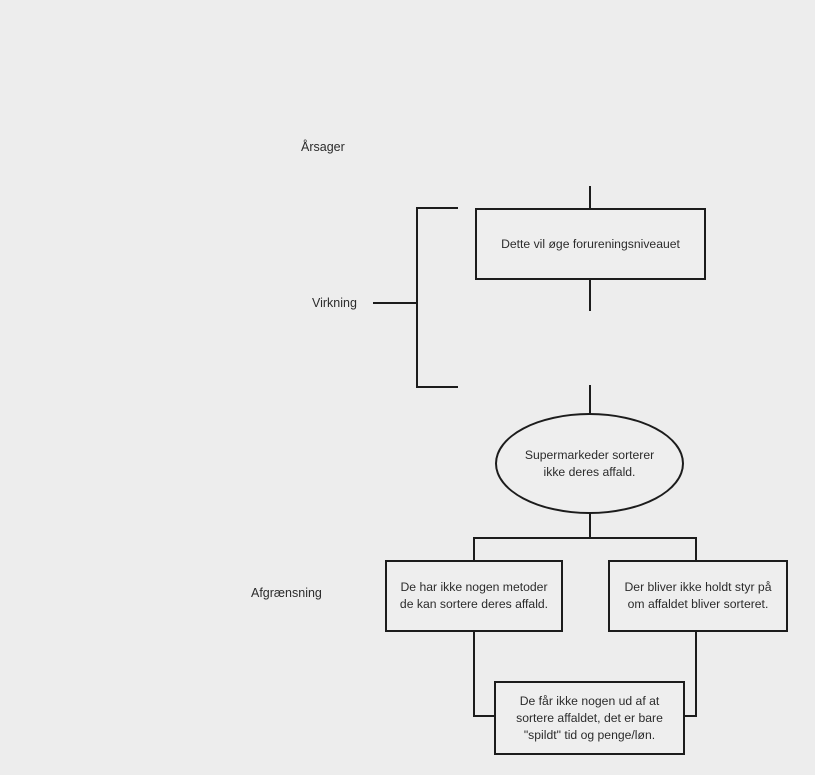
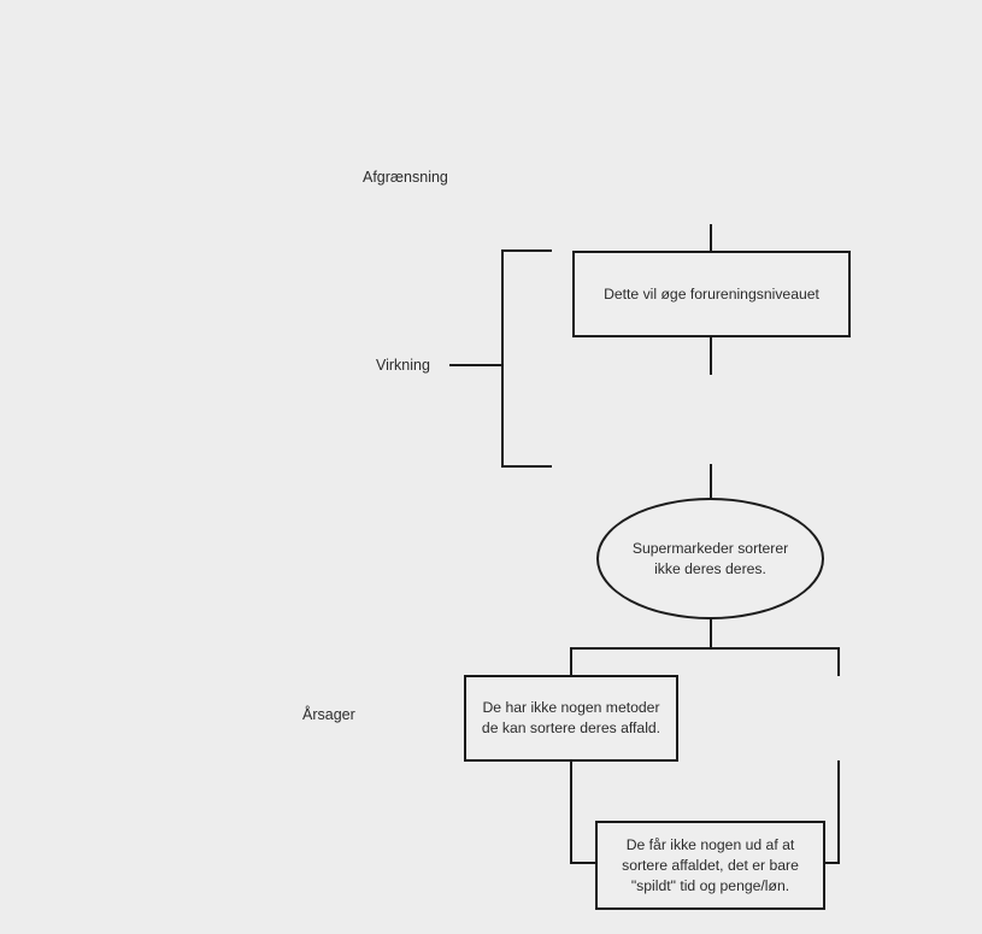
- Årsager
+ Afgrænsning
  Virkning
- Afgrænsning
+ Årsager
  Dette vil øge forureningsniveauet
- Supermarkeder sorterer ikke deres affald.
+ Supermarkeder sorterer ikke deres deres.
  De har ikke nogen metoder de kan sortere deres affald.
- Der bliver ikke holdt styr på om affaldet bliver sorteret.
  De får ikke nogen ud af at sortere affaldet, det er bare "spildt" tid og penge/løn.
